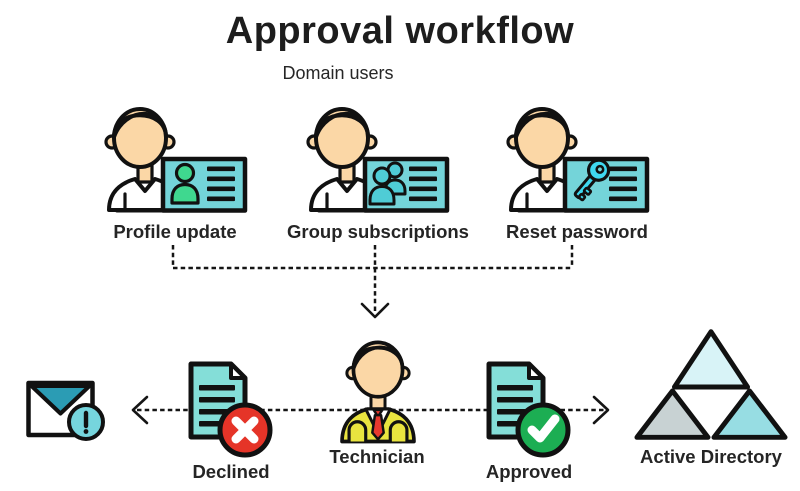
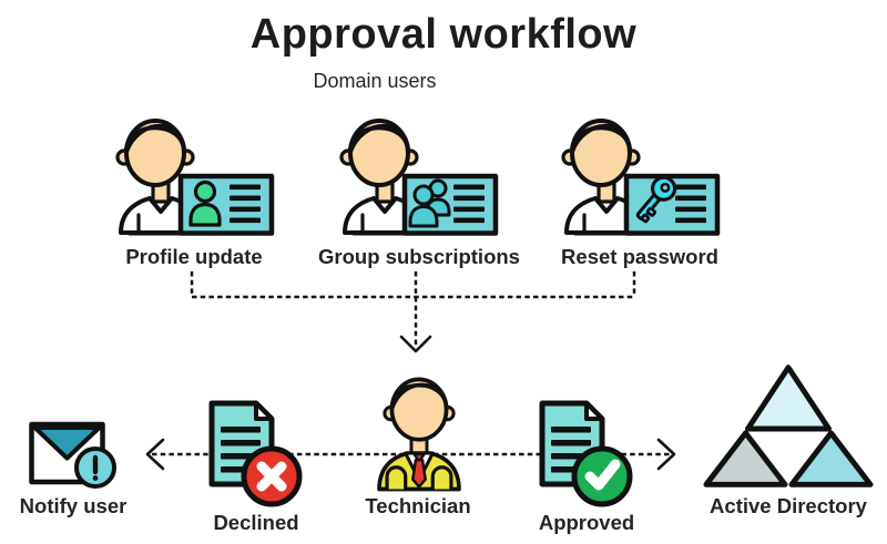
  Approval workflow
  Domain users
  Profile update
  Group subscriptions
  Reset password
+ Notify user
  Declined
  Technician
  Approved
  Active Directory
